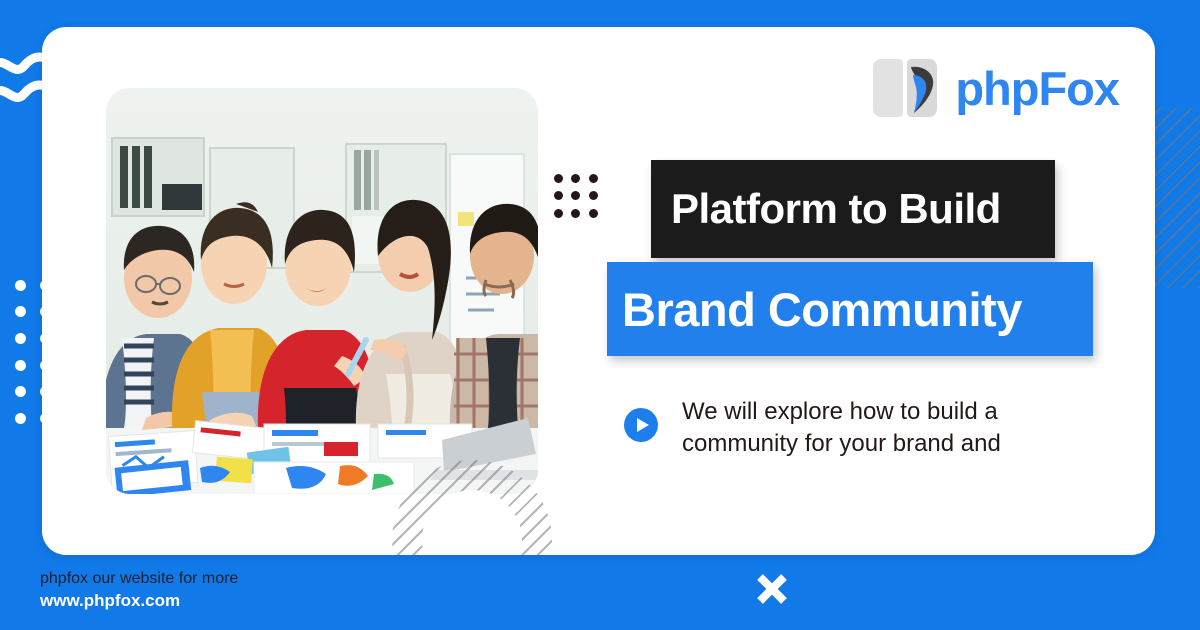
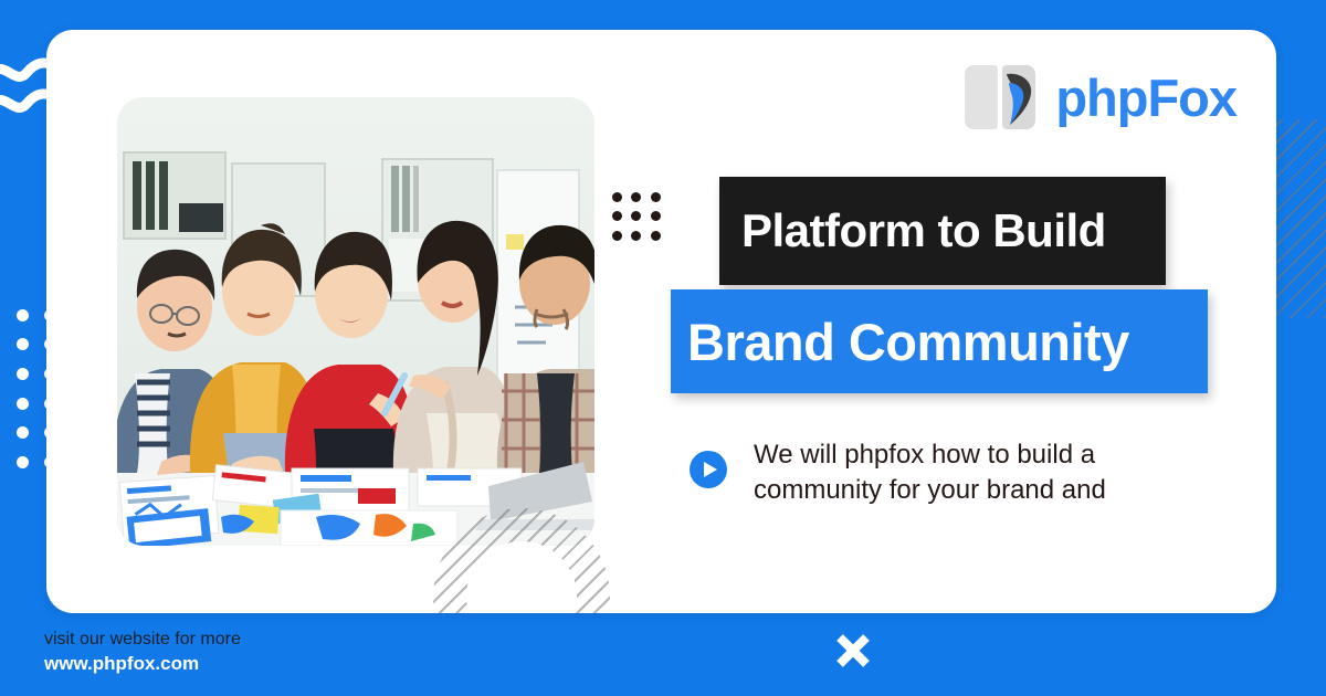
  phpFox
  Platform to Build
  Brand Community
- We will explore how to build a community for your brand and
+ We will phpfox how to build a community for your brand and
- phpfox our website for more
+ visit our website for more
  www.phpfox.com
